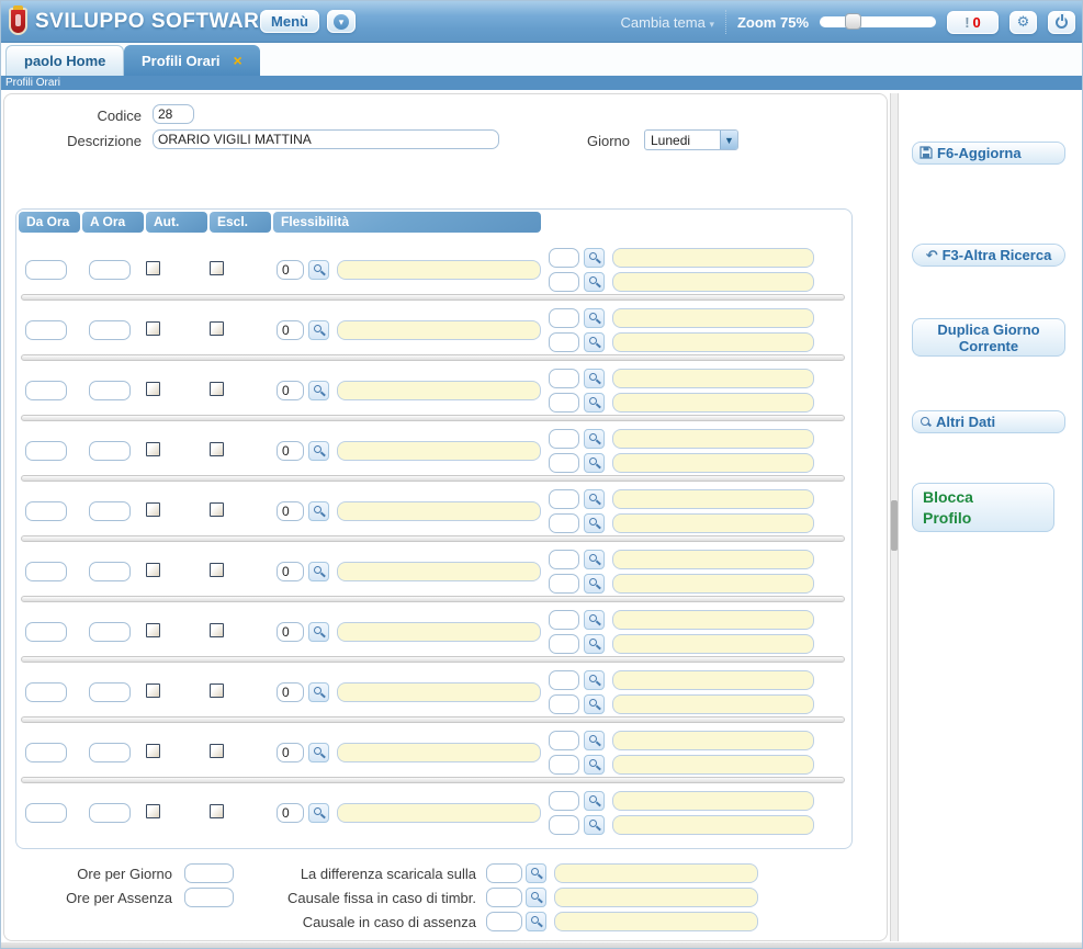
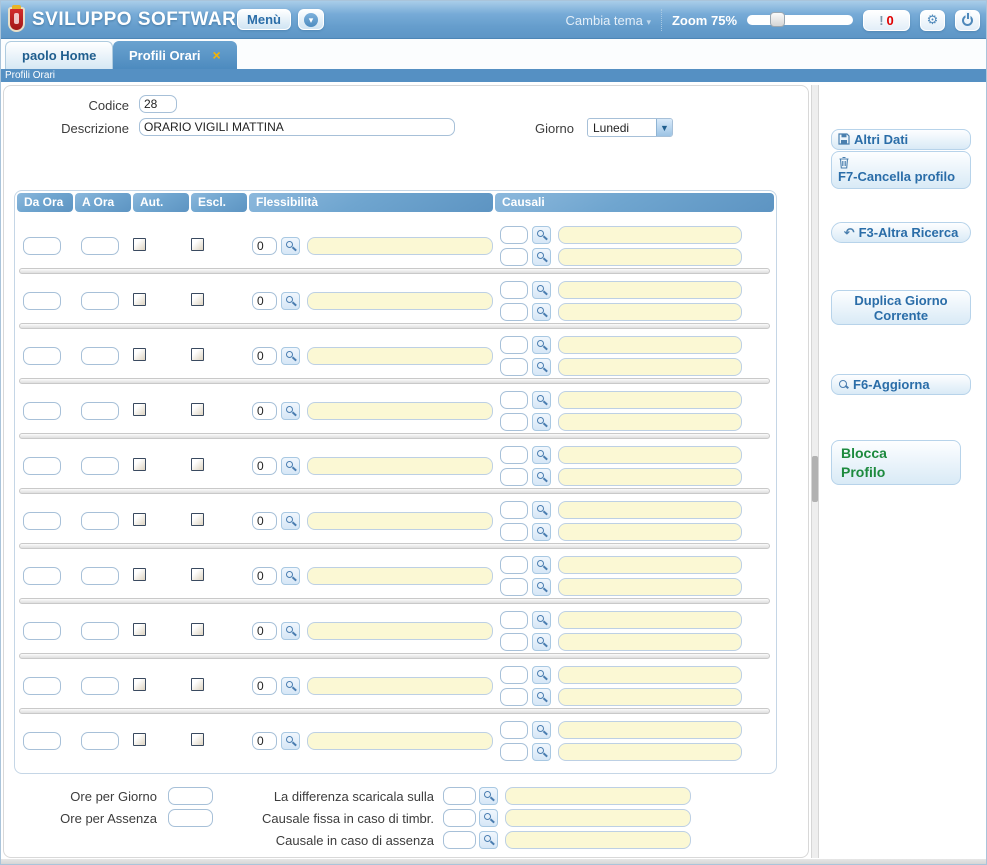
  SVILUPPO SOFTWAR
  Menù
  ▾
  Cambia tema ▾
  Zoom 75%
  !
  0
  ⚙
  paolo Home
  Profili Orari
  ×
  Profili Orari
  Codice
  28
  Descrizione
  ORARIO VIGILI MATTINA
  Giorno
  Lunedi
  ▼
  Da Ora
  A Ora
  Aut.
  Escl.
  Flessibilità
+ Causali
  0
  0
  0
  0
  0
  0
  0
  0
  0
  0
  Ore per Giorno
  La differenza scaricala sulla
  Ore per Assenza
  Causale fissa in caso di timbr.
  Causale in caso di assenza
- F6-Aggiorna
+ Altri Dati
+ F7-Cancella profilo
  ↶ F3-Altra Ricerca
  Duplica Giorno Corrente
- Altri Dati
+ F6-Aggiorna
  Blocca Profilo
